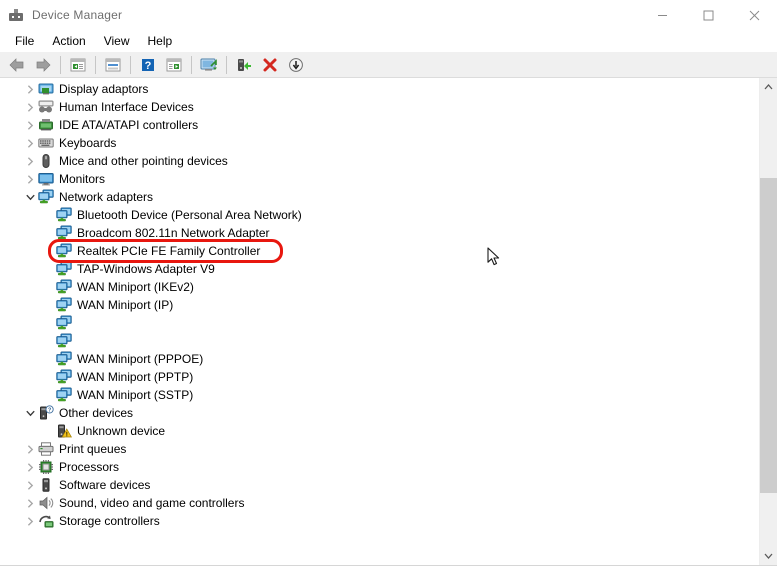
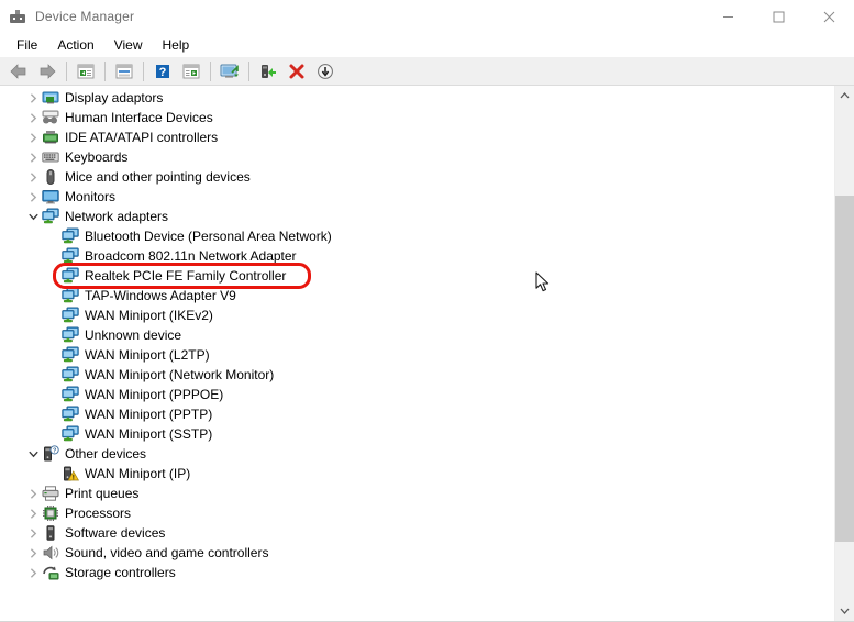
  Device Manager
  File
  Action
  View
  Help
  ?
  Display adaptors
  Human Interface Devices
  IDE ATA/ATAPI controllers
  Keyboards
  Mice and other pointing devices
  Monitors
  Network adapters
  Bluetooth Device (Personal Area Network)
  Broadcom 802.11n Network Adapter
  Realtek PCIe FE Family Controller
  TAP-Windows Adapter V9
  WAN Miniport (IKEv2)
- WAN Miniport (IP)
+ Unknown device
+ WAN Miniport (L2TP)
+ WAN Miniport (Network Monitor)
  WAN Miniport (PPPOE)
  WAN Miniport (PPTP)
  WAN Miniport (SSTP)
  Other devices
- Unknown device
+ WAN Miniport (IP)
  Print queues
  Processors
  Software devices
  Sound, video and game controllers
  Storage controllers
